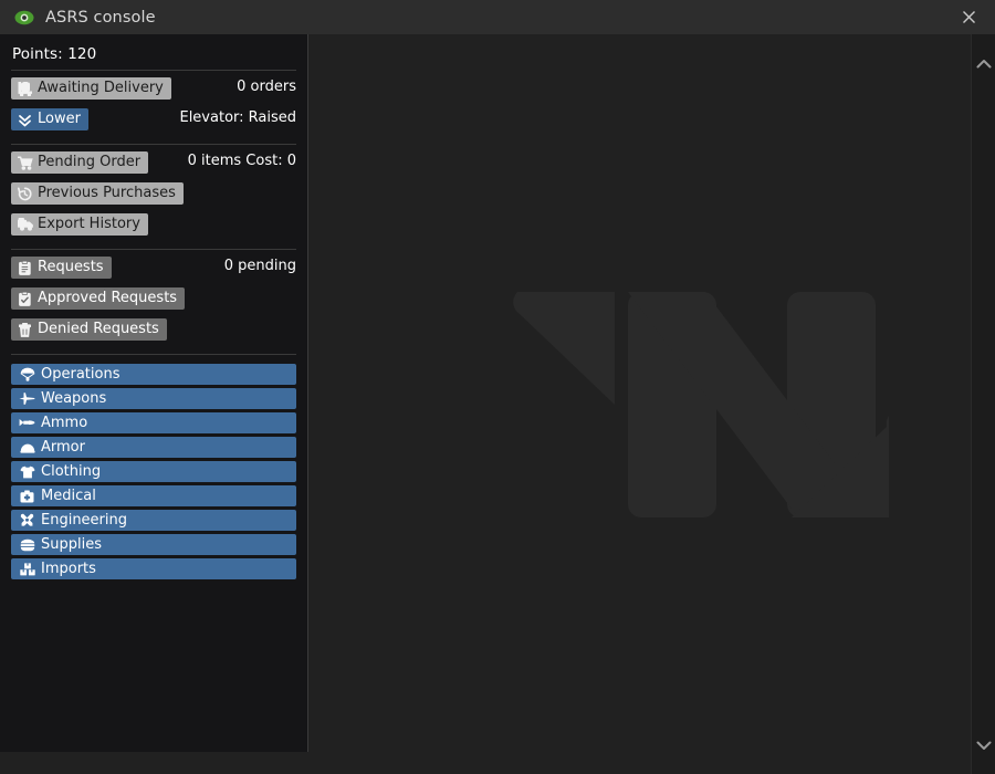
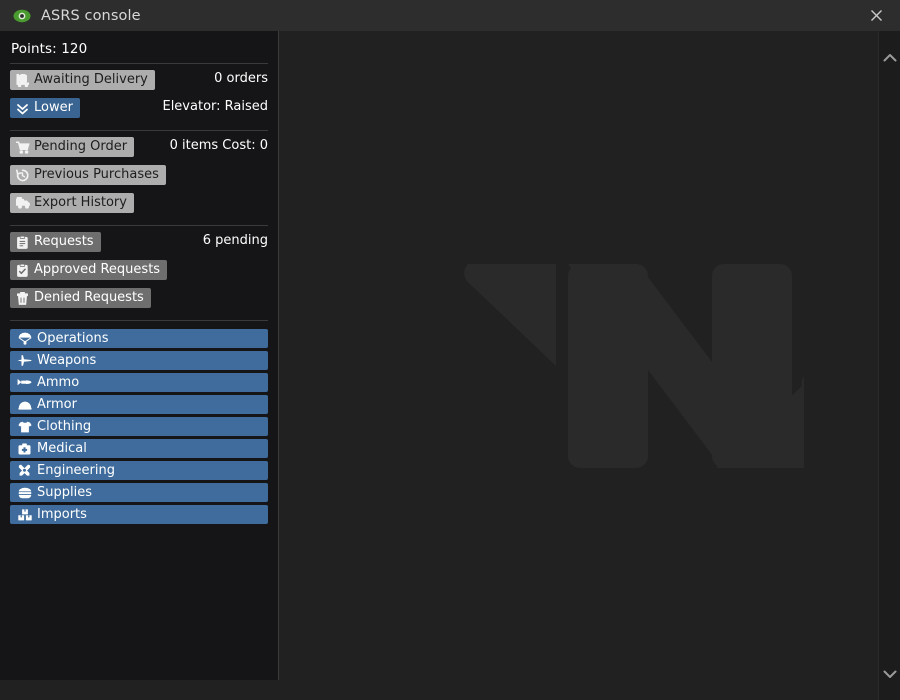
  ASRS console
  Points: 120
  Awaiting Delivery
  0 orders
  Lower
  Elevator: Raised
  Pending Order
  0 items Cost: 0
  Previous Purchases
  Export History
  Requests
- 0 pending
+ 6 pending
  Approved Requests
  Denied Requests
  Operations
  Weapons
  Ammo
  Armor
  Clothing
  Medical
  Engineering
  Supplies
  Imports
